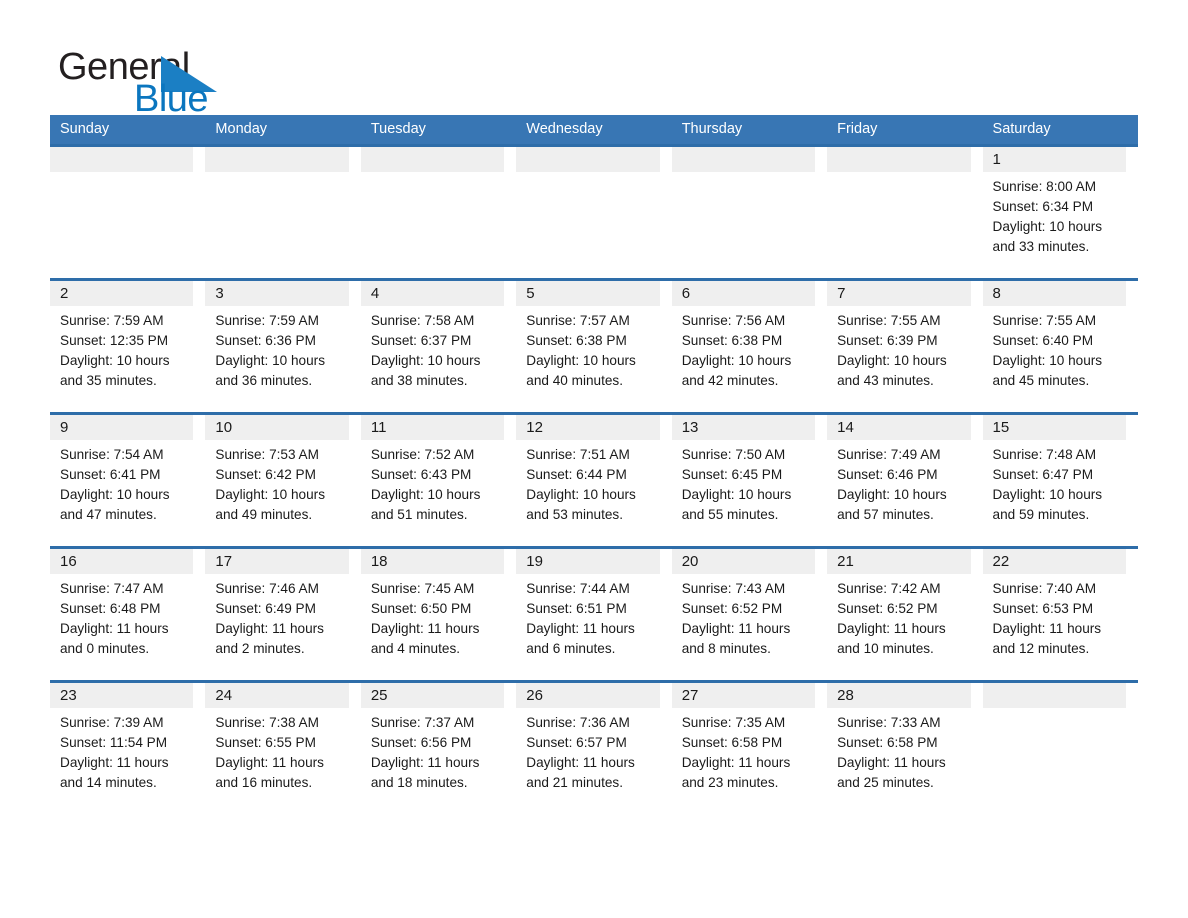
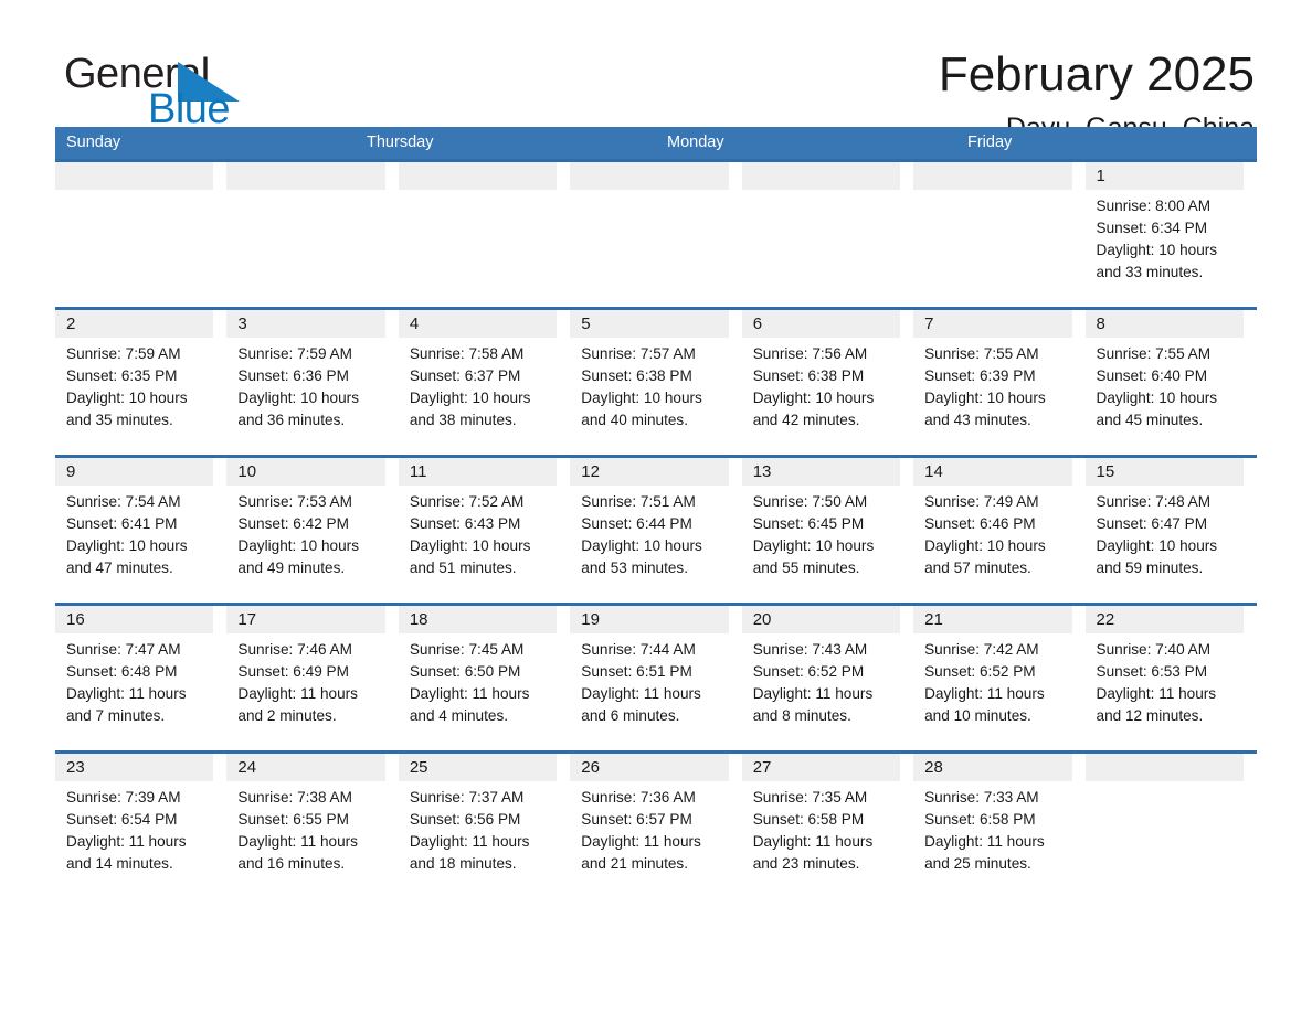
  Generl
  Blue
+ February 2025
  Sunday
- Monday
+ Thursday
- Tuesday
- Wednesday
- Thursday
+ Monday
  Friday
- Saturday
  1
  Sunrise: 8:00 AM
  Sunset: 6:34 PM
  Daylight: 10 hours
  and 33 minutes.
  2
  Sunrise: 7:59 AM
- Sunset: 12:35 PM
+ Sunset: 6:35 PM
  Daylight: 10 hours
  and 35 minutes.
  3
  Sunrise: 7:59 AM
  Sunset: 6:36 PM
  Daylight: 10 hours
  and 36 minutes.
  4
  Sunrise: 7:58 AM
  Sunset: 6:37 PM
  Daylight: 10 hours
  and 38 minutes.
  5
  Sunrise: 7:57 AM
  Sunset: 6:38 PM
  Daylight: 10 hours
  and 40 minutes.
  6
  Sunrise: 7:56 AM
  Sunset: 6:38 PM
  Daylight: 10 hours
  and 42 minutes.
  7
  Sunrise: 7:55 AM
  Sunset: 6:39 PM
  Daylight: 10 hours
  and 43 minutes.
  8
  Sunrise: 7:55 AM
  Sunset: 6:40 PM
  Daylight: 10 hours
  and 45 minutes.
  9
  Sunrise: 7:54 AM
  Sunset: 6:41 PM
  Daylight: 10 hours
  and 47 minutes.
  10
  Sunrise: 7:53 AM
  Sunset: 6:42 PM
  Daylight: 10 hours
  and 49 minutes.
  11
  Sunrise: 7:52 AM
  Sunset: 6:43 PM
  Daylight: 10 hours
  and 51 minutes.
  12
  Sunrise: 7:51 AM
  Sunset: 6:44 PM
  Daylight: 10 hours
  and 53 minutes.
  13
  Sunrise: 7:50 AM
  Sunset: 6:45 PM
  Daylight: 10 hours
  and 55 minutes.
  14
  Sunrise: 7:49 AM
  Sunset: 6:46 PM
  Daylight: 10 hours
  and 57 minutes.
  15
  Sunrise: 7:48 AM
  Sunset: 6:47 PM
  Daylight: 10 hours
  and 59 minutes.
  16
  Sunrise: 7:47 AM
  Sunset: 6:48 PM
  Daylight: 11 hours
- and 0 minutes.
+ and 7 minutes.
  17
  Sunrise: 7:46 AM
  Sunset: 6:49 PM
  Daylight: 11 hours
  and 2 minutes.
  18
  Sunrise: 7:45 AM
  Sunset: 6:50 PM
  Daylight: 11 hours
  and 4 minutes.
  19
  Sunrise: 7:44 AM
  Sunset: 6:51 PM
  Daylight: 11 hours
  and 6 minutes.
  20
  Sunrise: 7:43 AM
  Sunset: 6:52 PM
  Daylight: 11 hours
  and 8 minutes.
  21
  Sunrise: 7:42 AM
  Sunset: 6:52 PM
  Daylight: 11 hours
  and 10 minutes.
  22
  Sunrise: 7:40 AM
  Sunset: 6:53 PM
  Daylight: 11 hours
  and 12 minutes.
  23
  Sunrise: 7:39 AM
- Sunset: 11:54 PM
+ Sunset: 6:54 PM
  Daylight: 11 hours
  and 14 minutes.
  24
  Sunrise: 7:38 AM
  Sunset: 6:55 PM
  Daylight: 11 hours
  and 16 minutes.
  25
  Sunrise: 7:37 AM
  Sunset: 6:56 PM
  Daylight: 11 hours
  and 18 minutes.
  26
  Sunrise: 7:36 AM
  Sunset: 6:57 PM
  Daylight: 11 hours
  and 21 minutes.
  27
  Sunrise: 7:35 AM
  Sunset: 6:58 PM
  Daylight: 11 hours
  and 23 minutes.
  28
  Sunrise: 7:33 AM
  Sunset: 6:58 PM
  Daylight: 11 hours
  and 25 minutes.
